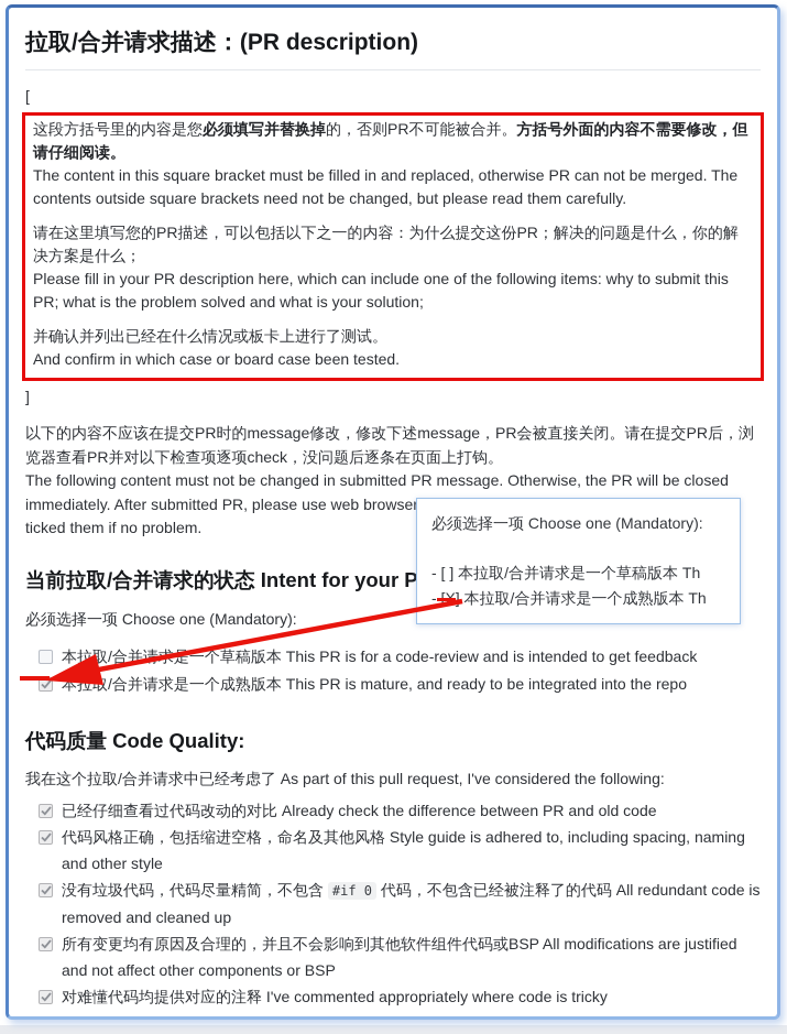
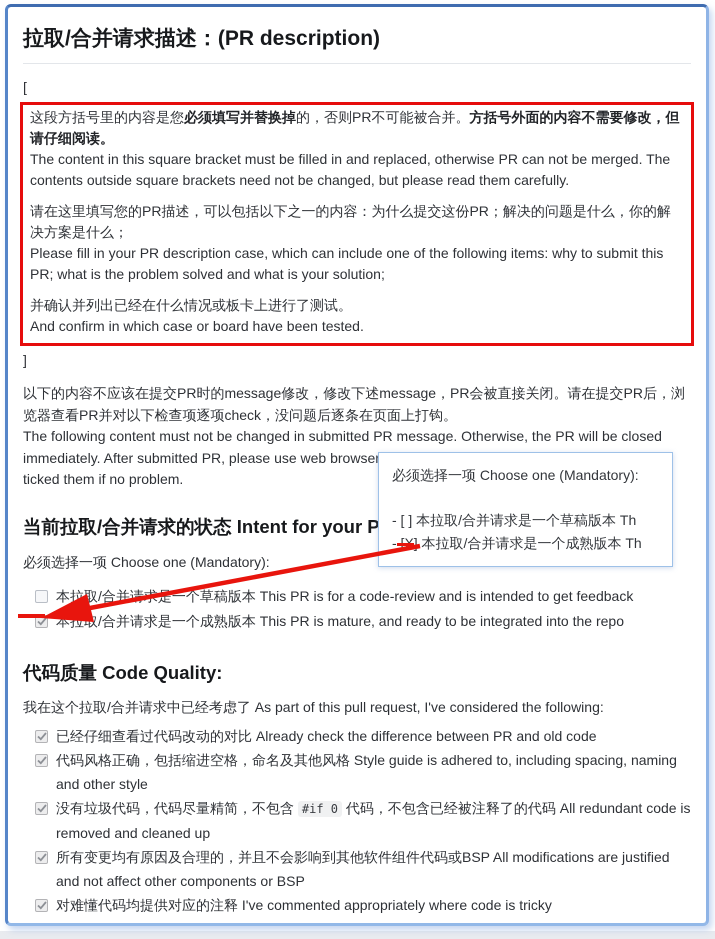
  拉取/合并请求描述：(PR description)
  [
  这段方括号里的内容是您必须填写并替换掉的，否则PR不可能被合并。方括号外面的内容不需要修改，但请仔细阅读。
  The content in this square bracket must be filled in and replaced, otherwise PR can not be merged. The contents outside square brackets need not be changed, but please read them carefully.
  请在这里填写您的PR描述，可以包括以下之一的内容：为什么提交这份PR；解决的问题是什么，你的解决方案是什么；
- Please fill in your PR description here, which can include one of the following items: why to submit this PR; what is the problem solved and what is your solution;
+ Please fill in your PR description case, which can include one of the following items: why to submit this PR; what is the problem solved and what is your solution;
  并确认并列出已经在什么情况或板卡上进行了测试。
- And confirm in which case or board case been tested.
+ And confirm in which case or board have been tested.
  ]
  以下的内容不应该在提交PR时的message修改，修改下述message，PR会被直接关闭。请在提交PR后，浏览器查看PR并对以下检查项逐项check，没问题后逐条在页面上打钩。
  The following content must not be changed in submitted PR message. Otherwise, the PR will be closed immediately. After submitted PR, please use web browse ticked them if no problem.
  当前拉取/合并请求的状态 Intent for your P
  必须选择一项 Choose one (Mandatory):
  本拉取/合并请一个草稿版本 This PR is for a code-review and is intended to get feedback
  本/合并请求是一个成熟版本 This PR is mature, and ready to be integrated into the repo
  代码质量 Code Quality:
  我在这个拉取/合并请求中已经考虑了 As part of this pull request, I've considered the following:
  已经仔细查看过代码改动的对比 Already check the difference between PR and old code
  代码风格正确，包括缩进空格，命名及其他风格 Style guide is adhered to, including spacing, naming and other style
  没有垃圾代码，代码尽量精简，不包含 #if 0 代码，不包含已经被注释了的代码 All redundant code is removed and cleaned up
  所有变更均有原因及合理的，并且不会影响到其他软件组件代码或BSP All modifications are justified and not affect other components or BSP
  对难懂代码均提供对应的注释 I've commented appropriately where code is tricky
  必须选择一项 Choose one (Mandatory):
  - [ ] 本拉取/合并请求是一个草稿版本 Th
  -] 本拉取/合并请求是一个成熟版本 Th
